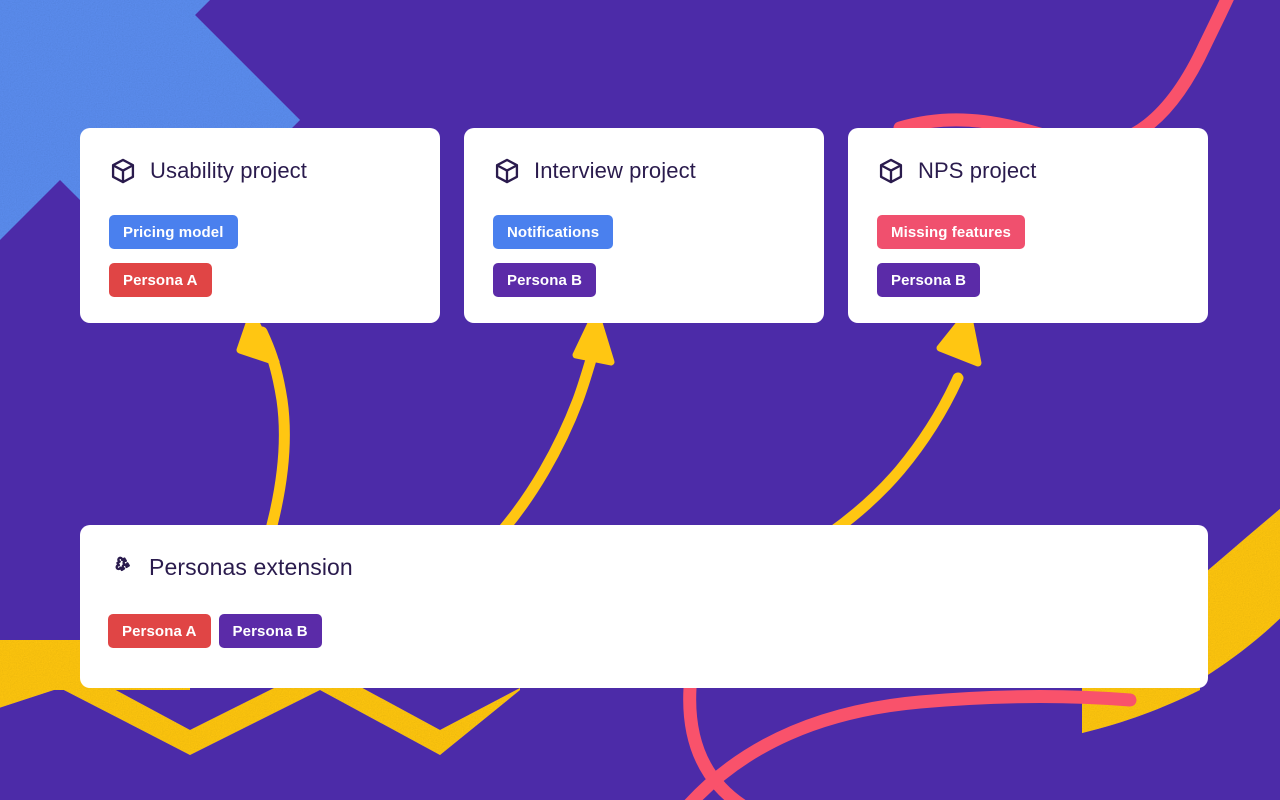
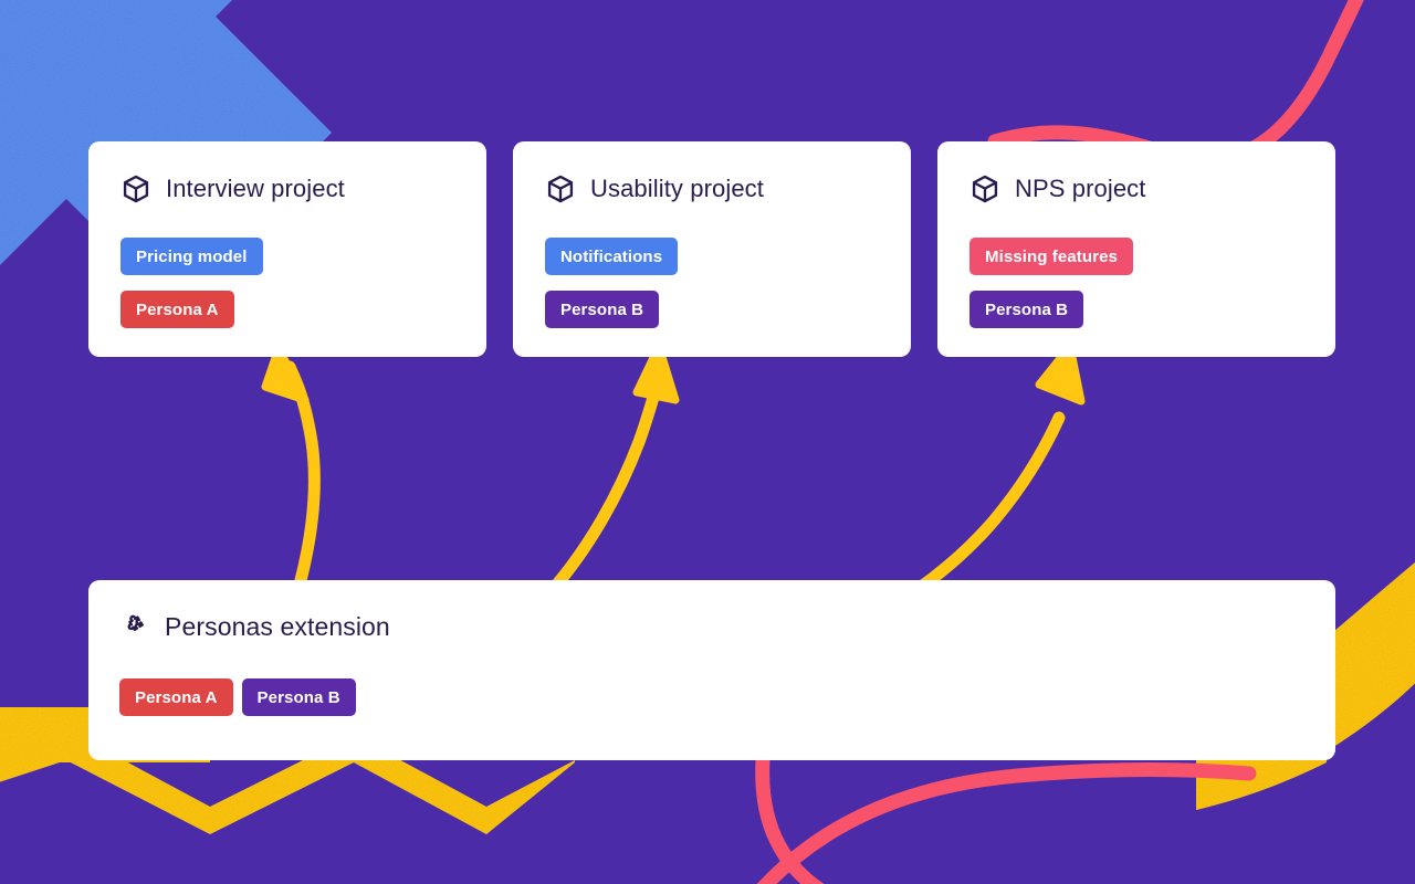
- Usability project
+ Interview project
  Pricing model
  Persona A
- Interview project
+ Usability project
  Notifications
  Persona B
  NPS project
  Missing features
  Persona B
  Personas extension
  Persona A
  Persona B
